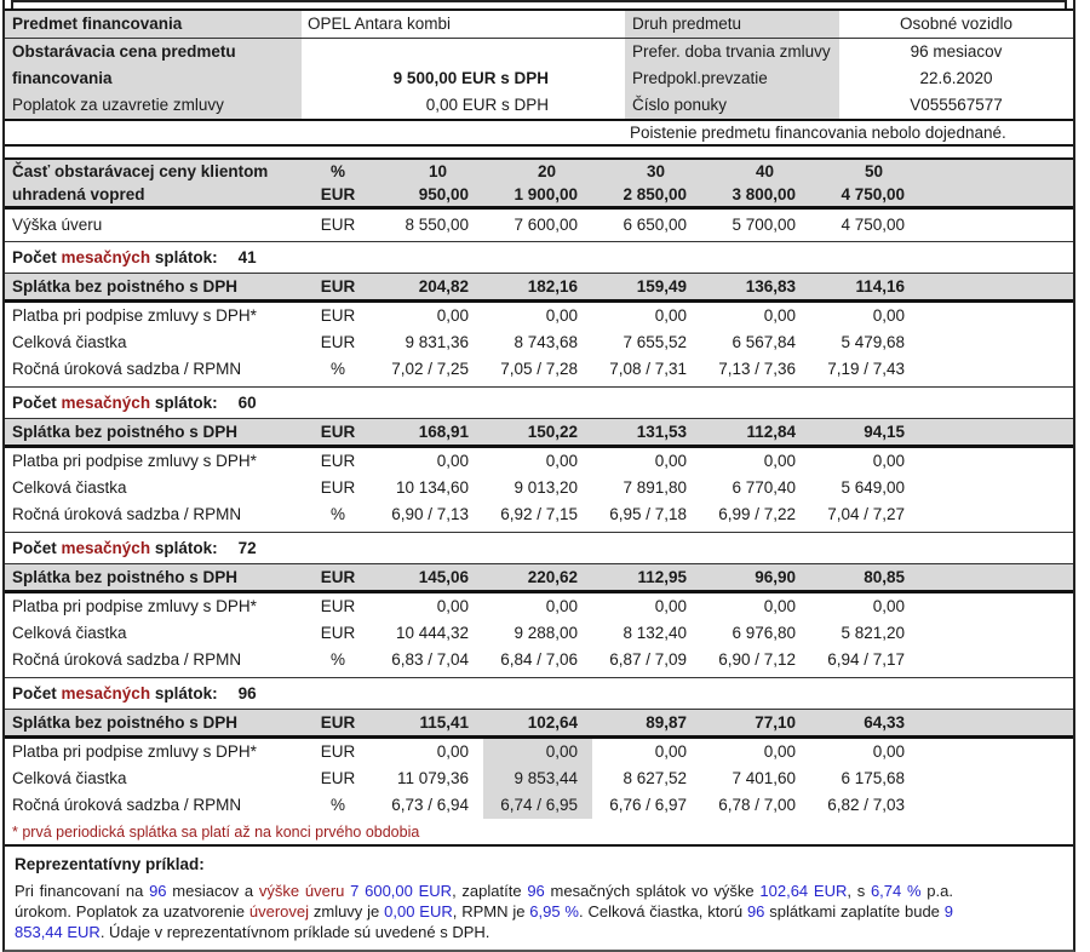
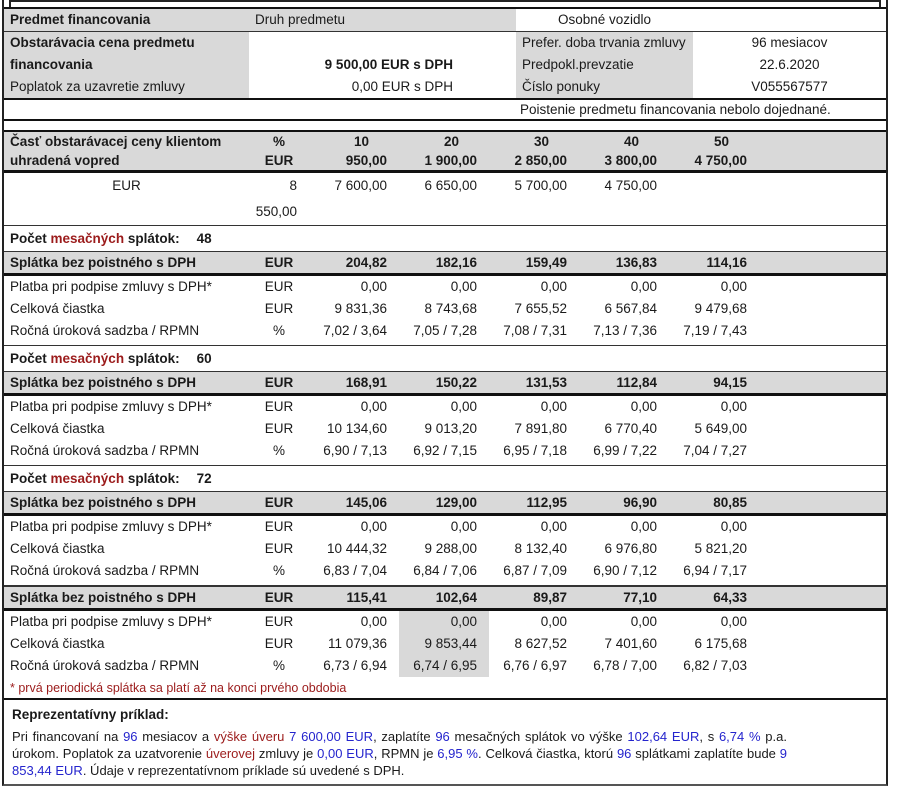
  Predmet financovania
- OPEL Antara kombi
  Druh predmetu
  Osobné vozidlo
  Obstarávacia cena predmetu financovania
  9 500,00 EUR s DPH
  Prefer. doba trvania zmluvy
  96 mesiacov
  22.6.2020
  Poplatok za uzavretie zmluvy
  0,00 EUR s DPH
  Číslo ponuky
  V055567577
  Poistenie predmetu financovania nebolo dojednané.
  Časť obstarávacej ceny klientom
  %
  10
  20
  30
  40
  50
  uhradená vopred
  EUR
  950,00
  1 900,00
  2 850,00
  3 800,00
  4 750,00
- Výška úveru
  EUR
  8 550,00
  7 600,00
  6 650,00
  5 700,00
  4 750,00
- Počet mesačných splátok: 41
+ Počet mesačných splátok: 48
  Splátka bez poistného s DPH
  EUR
  204,82
  182,16
  159,49
  136,83
  114,16
  Platba pri podpise zmluvy s DPH*
  EUR
  0,00
  0,00
  0,00
  0,00
  0,00
  Celková čiastka
  EUR
  9 831,36
  8 743,68
  7 655,52
  6 567,84
- 5 479,68
+ 9 479,68
  Ročná úroková sadzba / RPMN
  %
- 7,02 / 7,25
+ 7,02 / 3,64
  7,05 / 7,28
  7,08 / 7,31
  7,13 / 7,36
  7,19 / 7,43
  Počet mesačných splátok: 60
  Splátka bez poistného s DPH
  EUR
  168,91
  150,22
  131,53
  112,84
  94,15
  Platba pri podpise zmluvy s DPH*
  EUR
  0,00
  0,00
  0,00
  0,00
  0,00
  Celková čiastka
  EUR
  10 134,60
  9 013,20
  7 891,80
  6 770,40
  5 649,00
  Ročná úroková sadzba / RPMN
  %
  6,90 / 7,13
  6,92 / 7,15
  6,95 / 7,18
  6,99 / 7,22
  7,04 / 7,27
  Počet mesačných splátok: 72
  Splátka bez poistného s DPH
  EUR
  145,06
- 220,62
+ 129,00
  112,95
  96,90
  80,85
  Platba pri podpise zmluvy s DPH*
  EUR
  0,00
  0,00
  0,00
  0,00
  0,00
  Celková čiastka
  EUR
  10 444,32
  9 288,00
  8 132,40
  6 976,80
  5 821,20
  Ročná úroková sadzba / RPMN
  %
  6,83 / 7,04
  6,84 / 7,06
  6,87 / 7,09
  6,90 / 7,12
  6,94 / 7,17
- Počet mesačných splátok: 96
  Splátka bez poistného s DPH
  EUR
  115,41
  102,64
  89,87
  77,10
  64,33
  Platba pri podpise zmluvy s DPH*
  EUR
  0,00
  0,00
  0,00
  0,00
  0,00
  Celková čiastka
  EUR
  11 079,36
  9 853,44
  8 627,52
  7 401,60
  6 175,68
  Ročná úroková sadzba / RPMN
  %
  6,73 / 6,94
  6,74 / 6,95
  6,76 / 6,97
  6,78 / 7,00
  6,82 / 7,03
  * prvá periodická splátka sa platí až na konci prvého obdobia
  Reprezentatívny príklad:
  Pri financovaní na 96 mesiacov a výške úveru 7 600,00 EUR, zaplatíte 96 mesačných splátok vo výške 102,64 EUR, s 6,74 % p.a. úrokom. Poplatok za uzatvorenie úverovej zmluvy je 0,00 EUR, RPMN je 6,95 %. Celková čiastka, ktorú 96 splátkami zaplatíte bude 9 853,44 EUR. Údaje v reprezentatívnom príklade sú uvedené s DPH.
